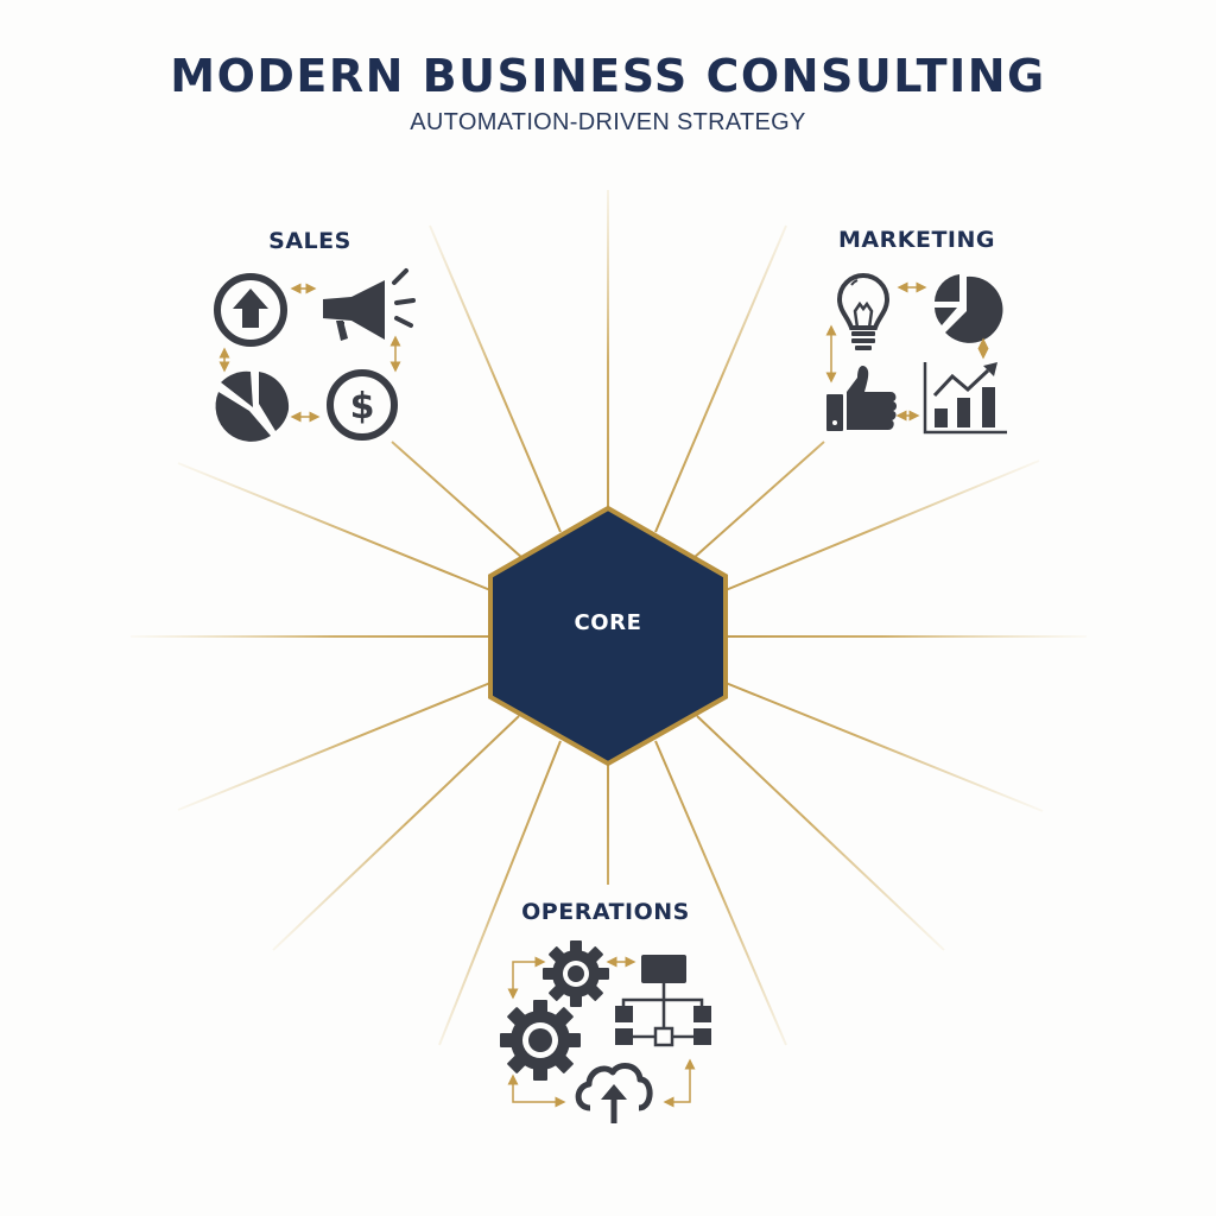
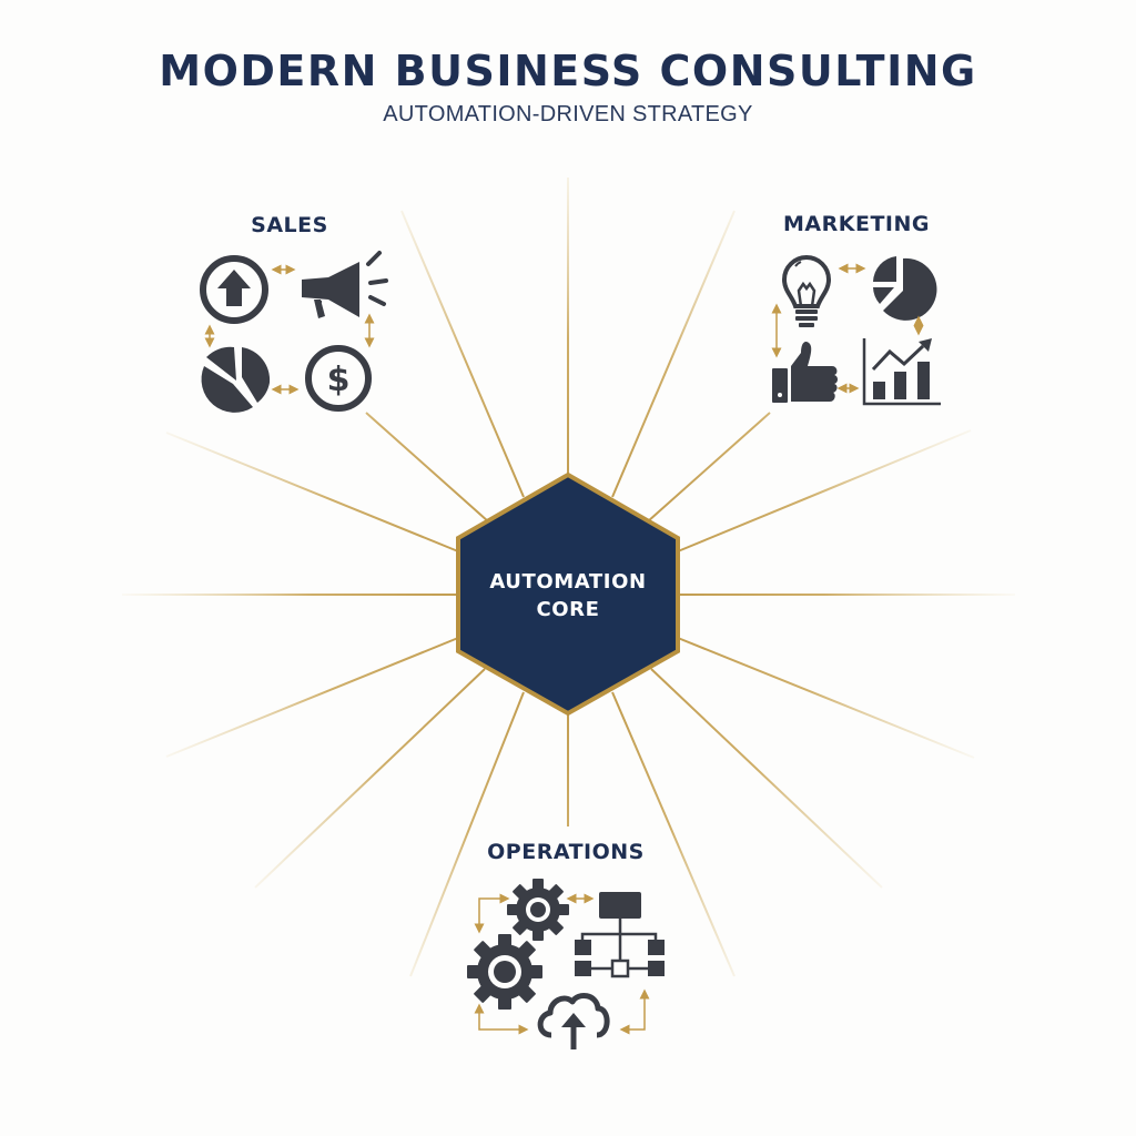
  MODERN BUSINESS CONSULTING
  AUTOMATION-DRIVEN STRATEGY
  $
  SALES
  MARKETING
  OPERATIONS
+ AUTOMATION
  CORE
